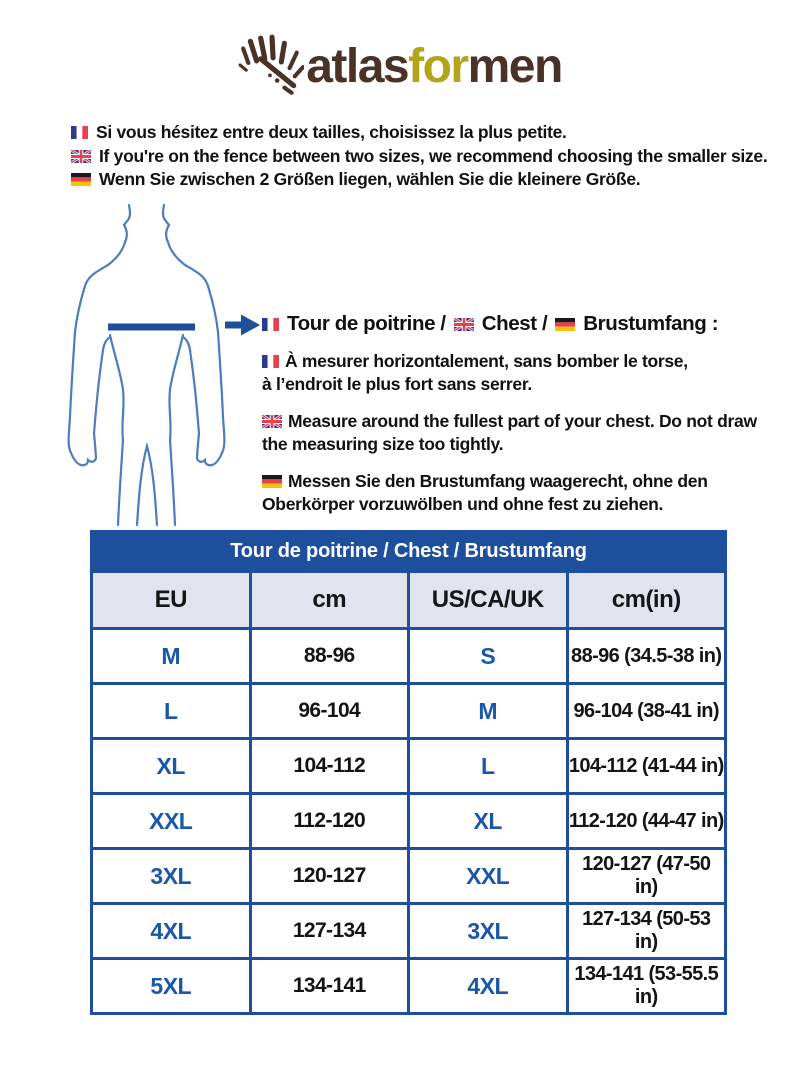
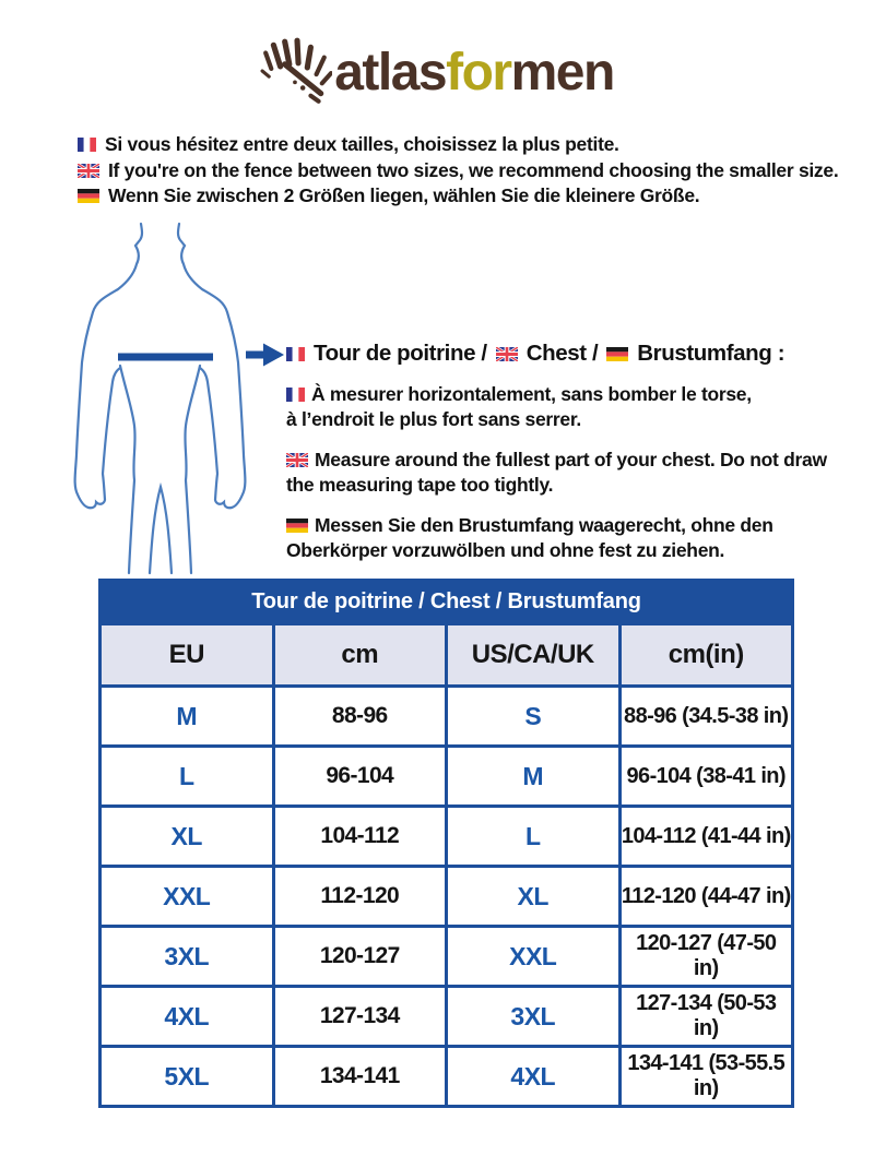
  atlasformen
  Si vous hésitez entre deux tailles, choisissez la plus petite.
  If you're on the fence between two sizes, we recommend choosing the smaller size.
  Wenn Sie zwischen 2 Größen liegen, wählen Sie die kleinere Größe.
  Tour de poitrine /
  Chest /
  Brustumfang :
  À mesurer horizontalement, sans bomber le torse,
  à l’endroit le plus fort sans serrer.
  Measure around the fullest part of your chest. Do not draw
- the measuring size too tightly.
+ the measuring tape too tightly.
  Messen Sie den Brustumfang waagerecht, ohne den
  Oberkörper vorzuwölben und ohne fest zu ziehen.
  Tour de poitrine / Chest / Brustumfang
  EU	cm	US/CA/UK	cm(in)
  M	88-96	S	88-96 (34.5-38 in)
  L	96-104	M	96-104 (38-41 in)
  XL	104-112	L	104-112 (41-44 in)
  XXL	112-120	XL	112-120 (44-47 in)
  3XL	120-127	XXL	120-127 (47-50 in)
  4XL	127-134	3XL	127-134 (50-53 in)
  5XL	134-141	4XL	134-141 (53-55.5 in)
